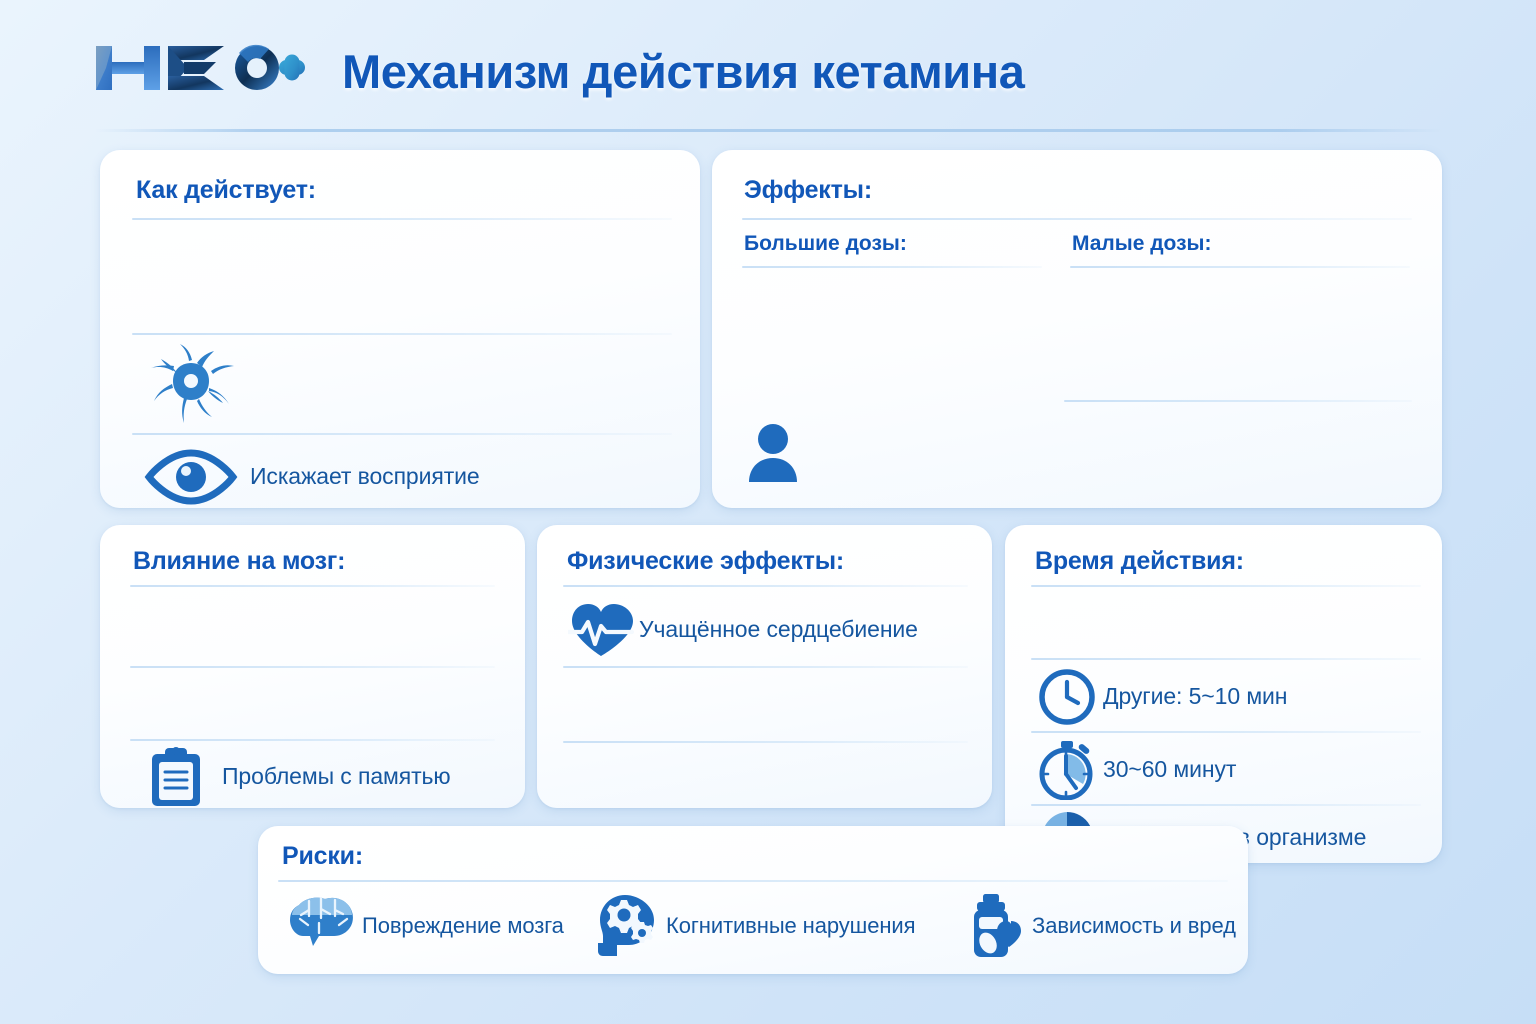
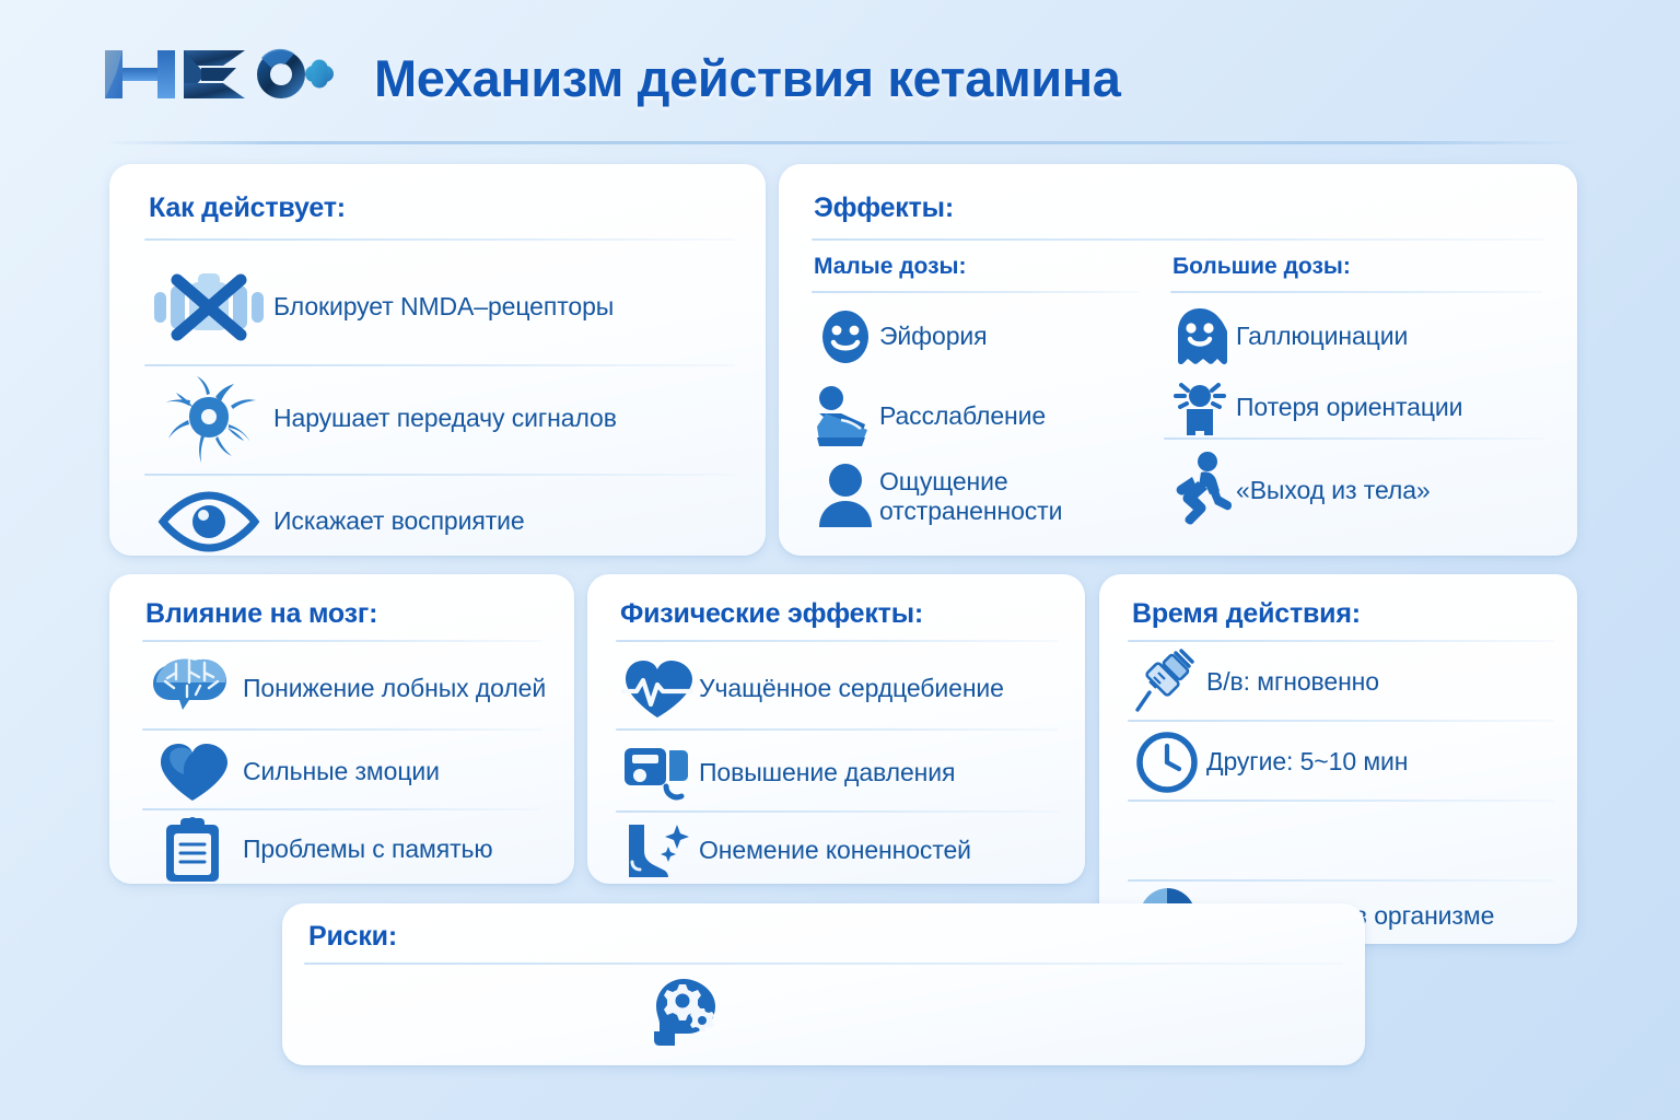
  Механизм действия кетамина
  Как действует:
+ Блокирует NMDA–рецепторы
+ Нарушает передачу сигналов
  Искажает восприятие
  Эффекты:
- Большие дозы:
+ Малые дозы:
+ Эйфория
+ Расслабление
+ Ощущение отстраненности
- Малые дозы:
+ Большие дозы:
+ Галлюцинации
+ Потеря ориентации
+ «Выход из тела»
  Влияние на мозг:
+ Понижение лобных долей
+ Сильные змоции
  Проблемы с памятью
  Физические эффекты:
  Учащённое сердцебиение
+ Повышение давления
+ Онемение коненностей
  Время действия:
+ В/в: мгновенно
  Другие: 5~10 мин
- 30~60 минут
  Риски:
- Повреждение мозга
- Когнитивные нарушения
- Зависимость и вред
